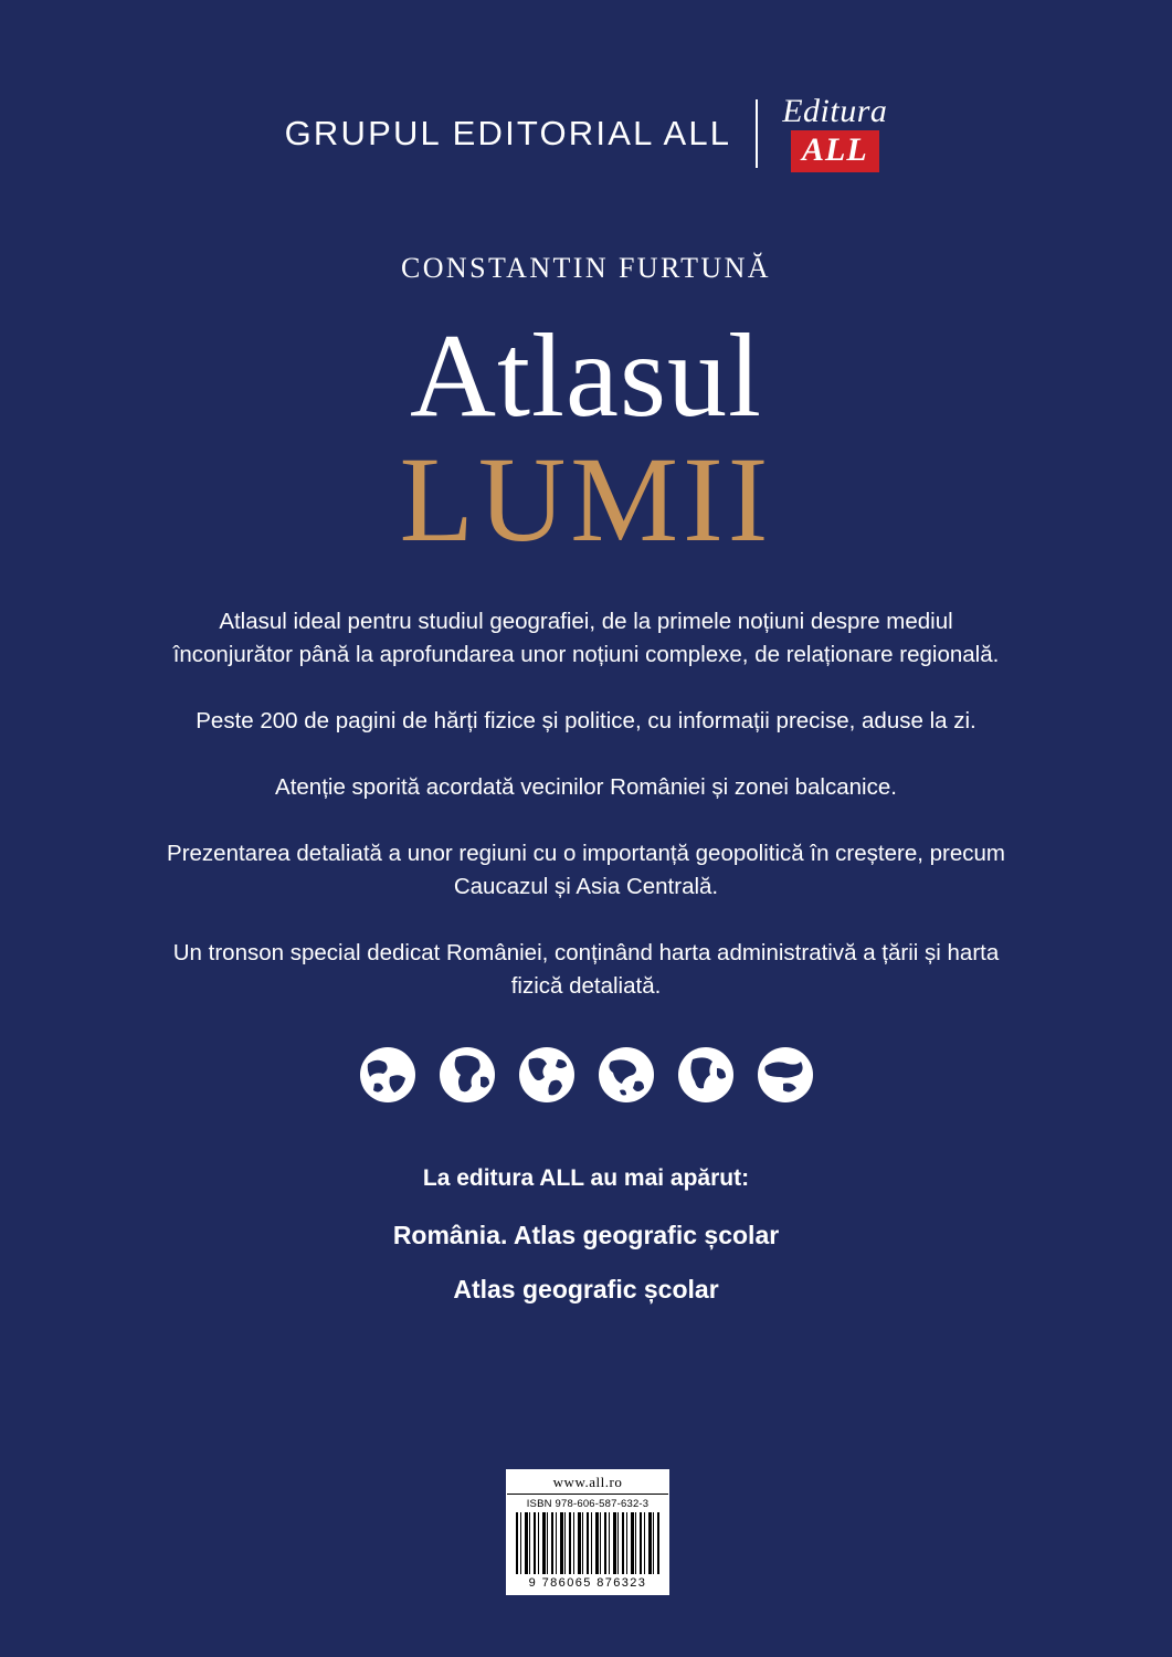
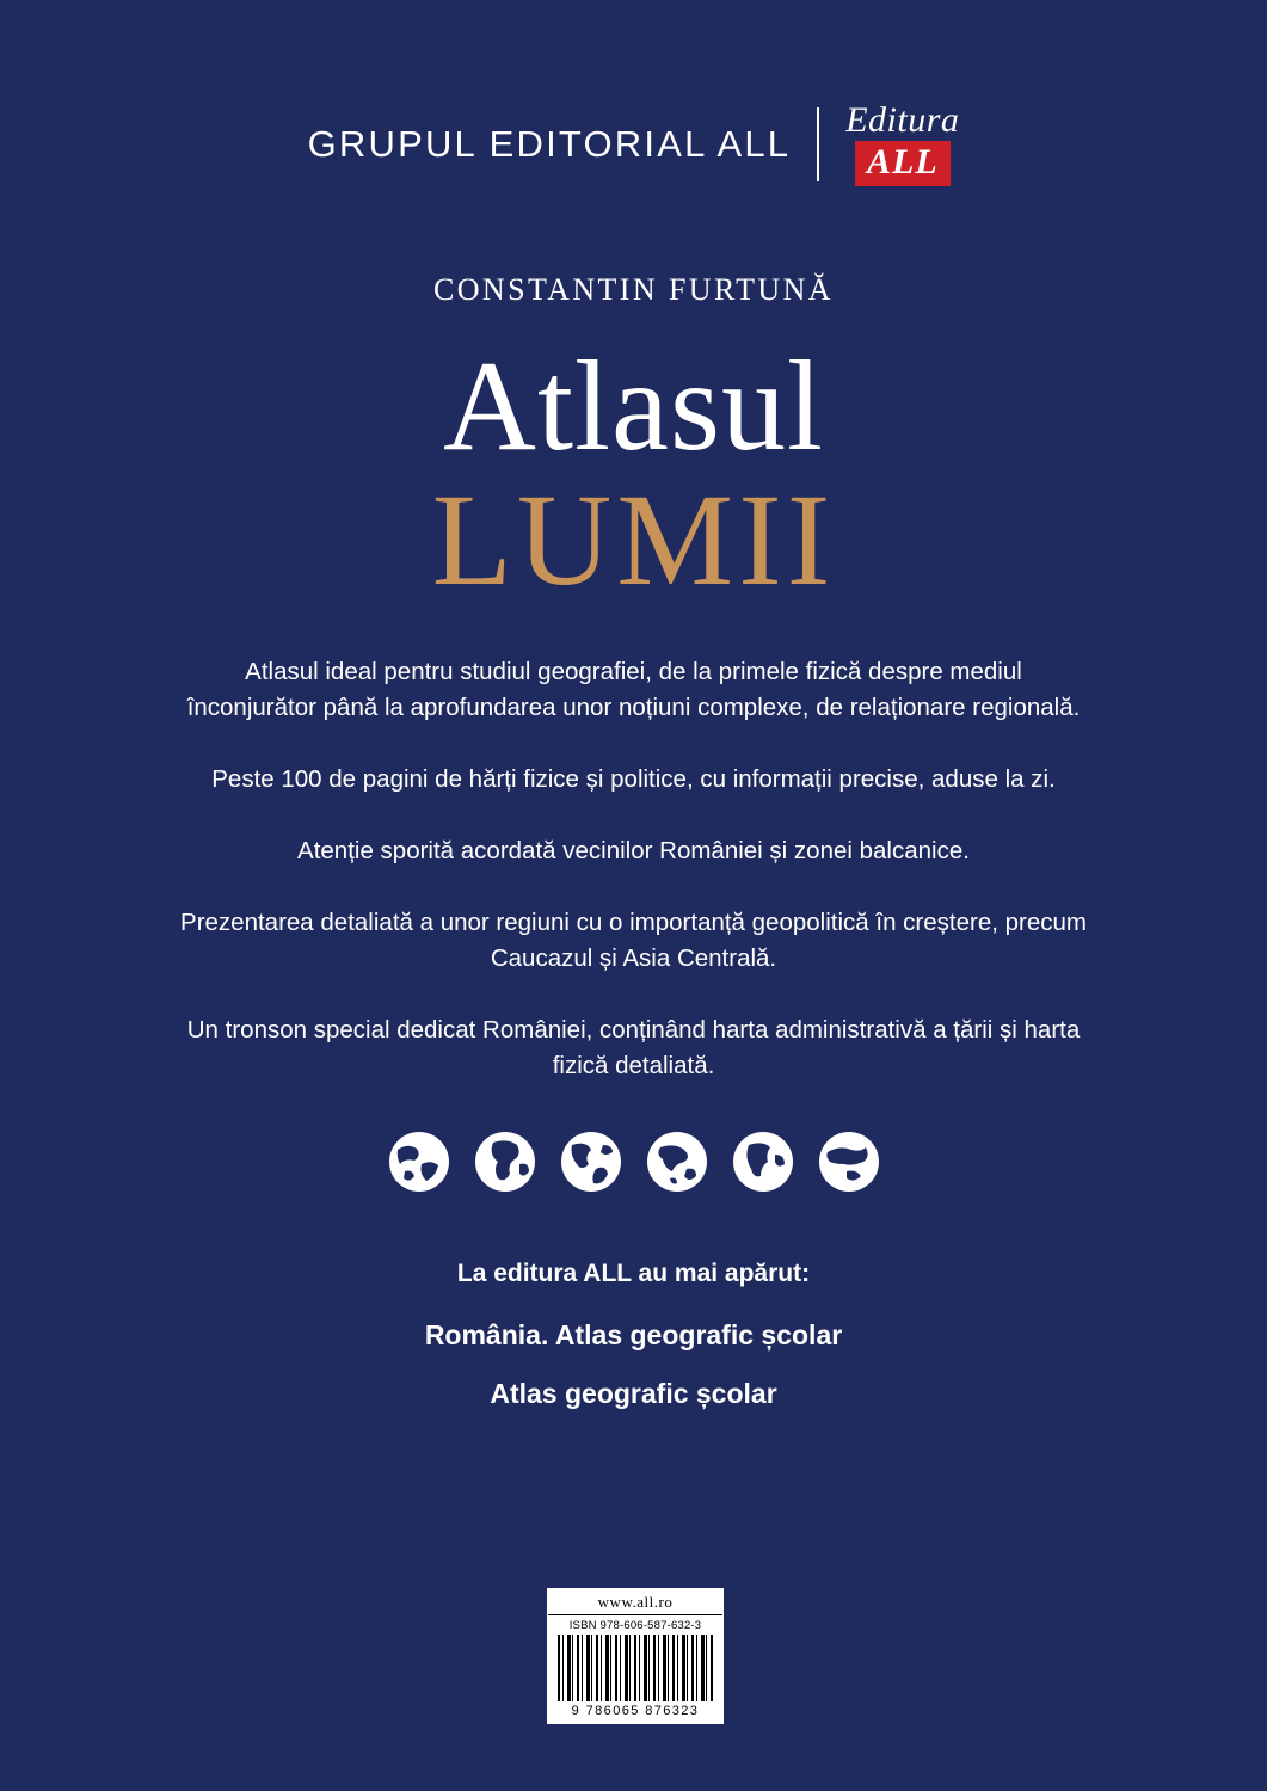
  GRUPUL EDITORIAL ALL
  Editura
  ALL
  CONSTANTIN FURTUNĂ
  Atlasul
  LUMII
- Atlasul ideal pentru studiul geografiei, de la primele noțiuni despre mediul înconjurător până la aprofundarea unor noțiuni complexe, de relaționare regională.
+ Atlasul ideal pentru studiul geografiei, de la primele fizică despre mediul înconjurător până la aprofundarea unor noțiuni complexe, de relaționare regională.
- Peste 200 de pagini de hărți fizice și politice, cu informații precise, aduse la zi.
+ Peste 100 de pagini de hărți fizice și politice, cu informații precise, aduse la zi.
  Atenție sporită acordată vecinilor României și zonei balcanice.
  Prezentarea detaliată a unor regiuni cu o importanță geopolitică în creștere, precum Caucazul și Asia Centrală.
  Un tronson special dedicat României, conținând harta administrativă a țării și harta fizică detaliată.
  La editura ALL au mai apărut:
  România. Atlas geografic școlar
  Atlas geografic școlar
  www.all.ro
  ISBN 978-606-587-632-3
  9 786065 876323
